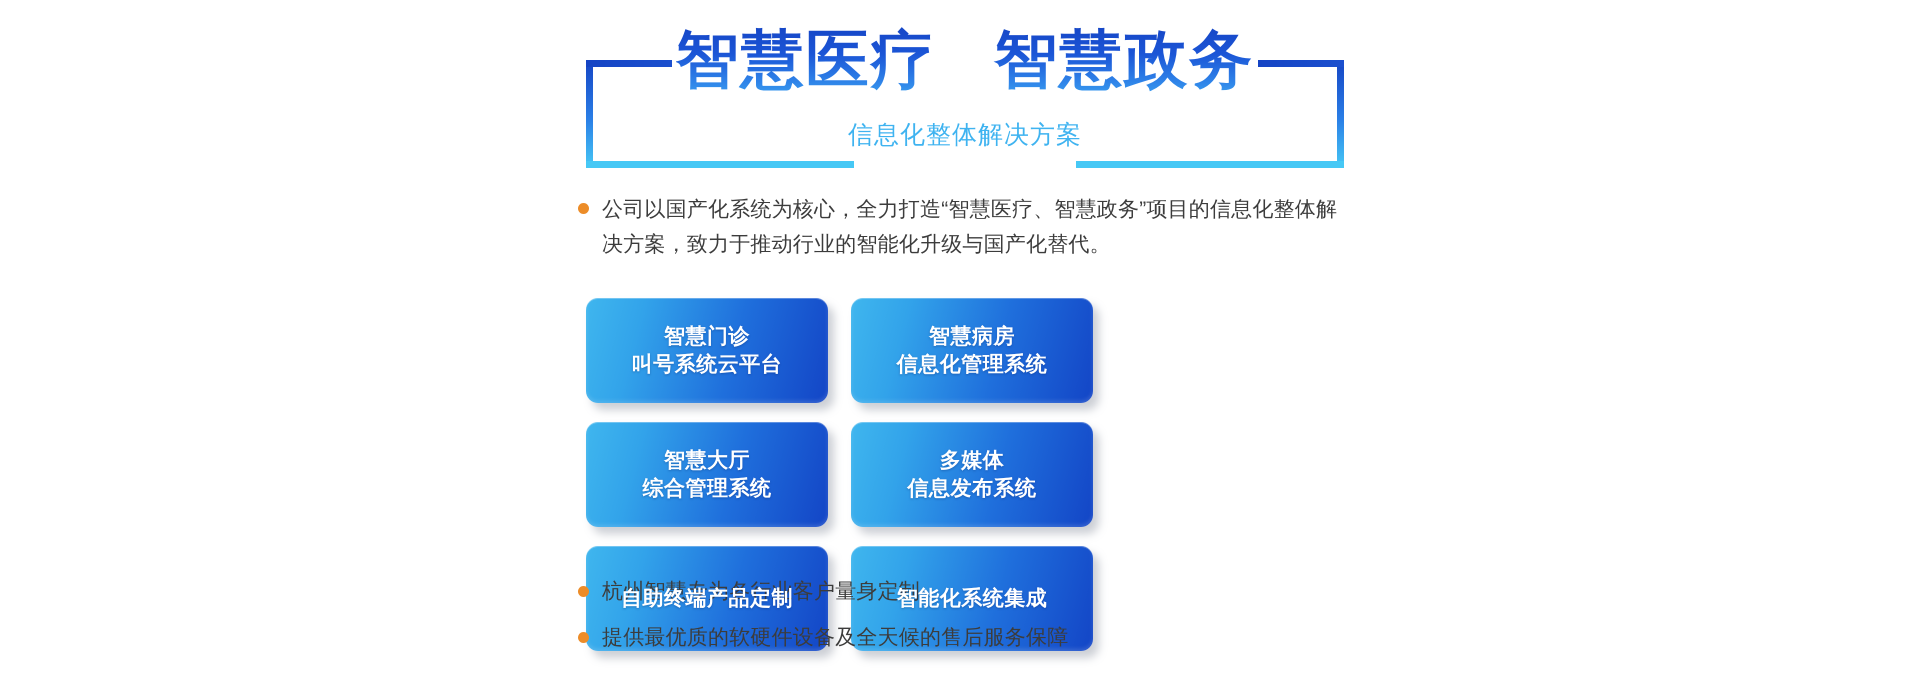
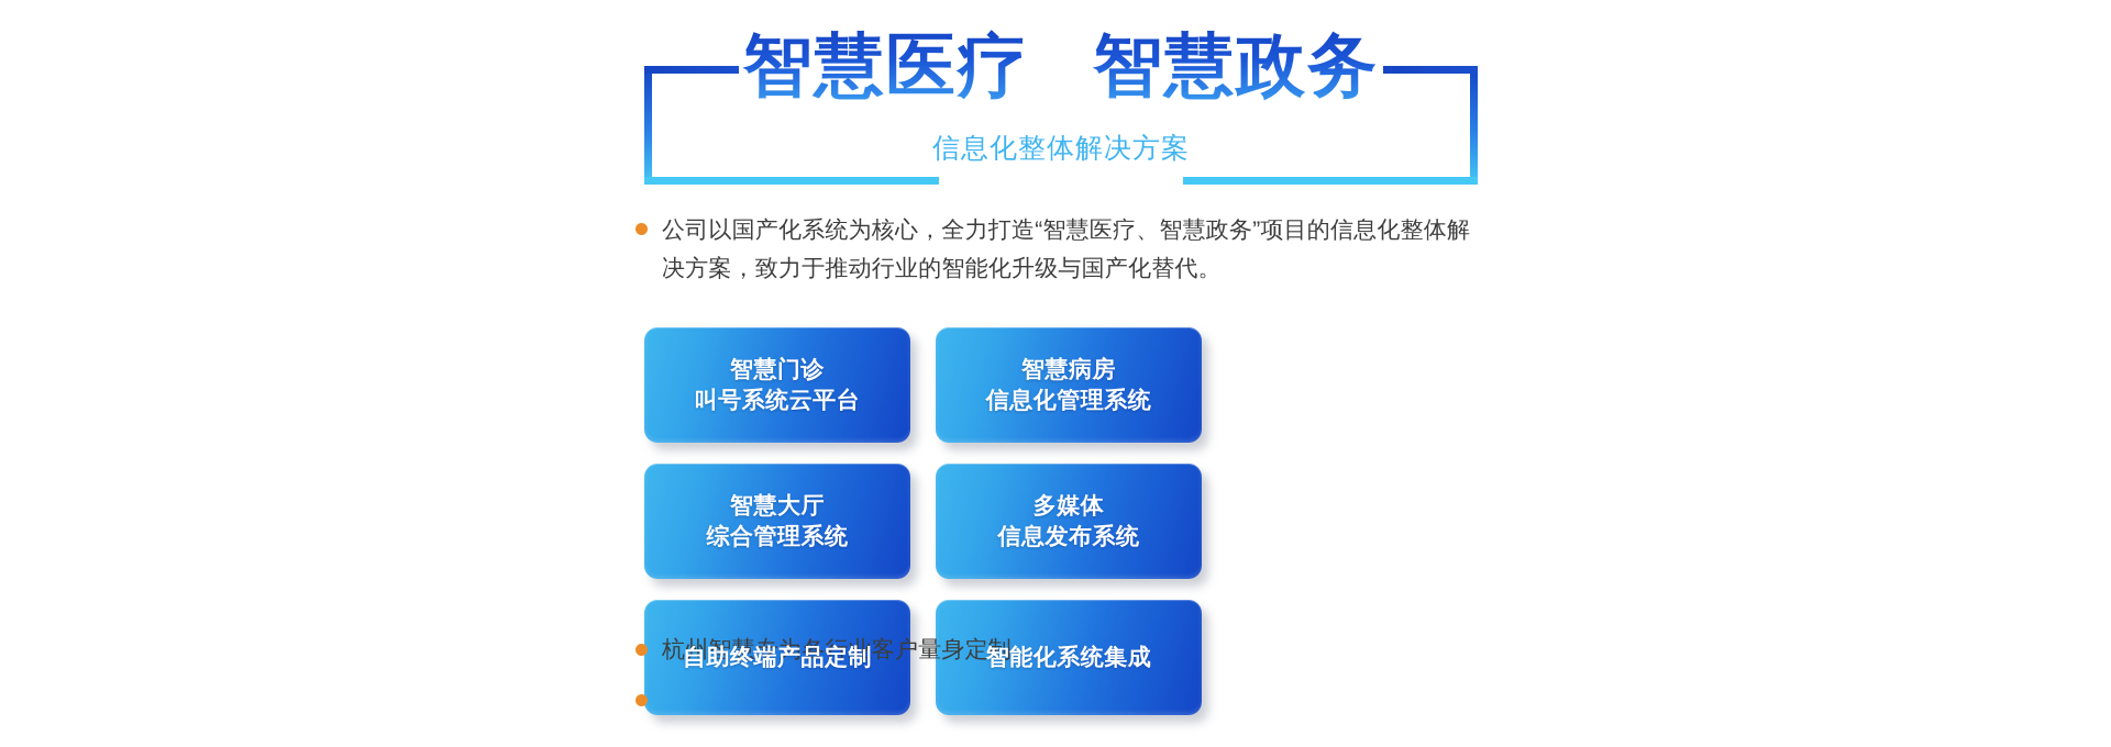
  智慧医疗 智慧政务
  信息化整体解决方案
  公司以国产化系统为核心，全力打造“智慧医疗、智慧政务”项目的信息化整体解决方案，致力于推动行业的智能化升级与国产化替代。
  智慧门诊
  叫号系统云平台
  智慧病房
  信息化管理系统
  智慧大厅
  综合管理系统
  多媒体
  信息发布系统
  自助终端产品定制
  智能化系统集成
  杭州智慧专为各行业客户量身定制
- 提供最优质的软硬件设备及全天候的售后服务保障
